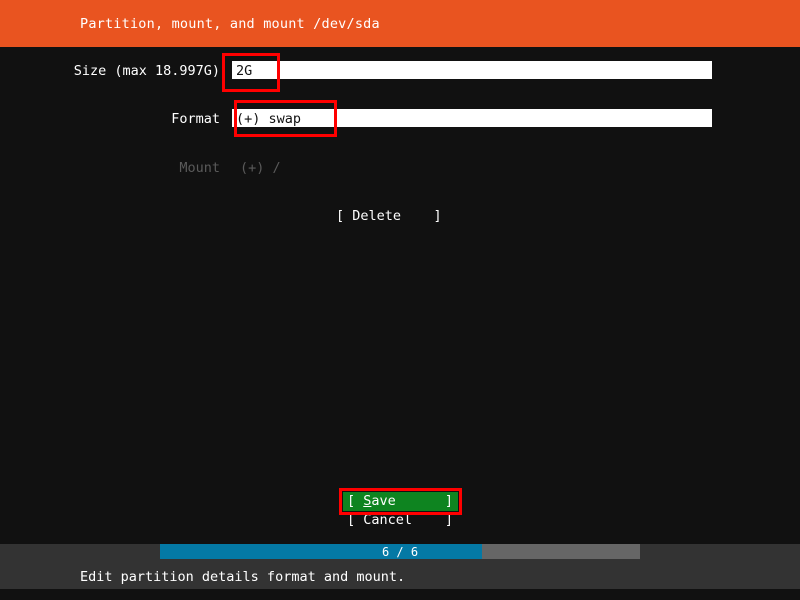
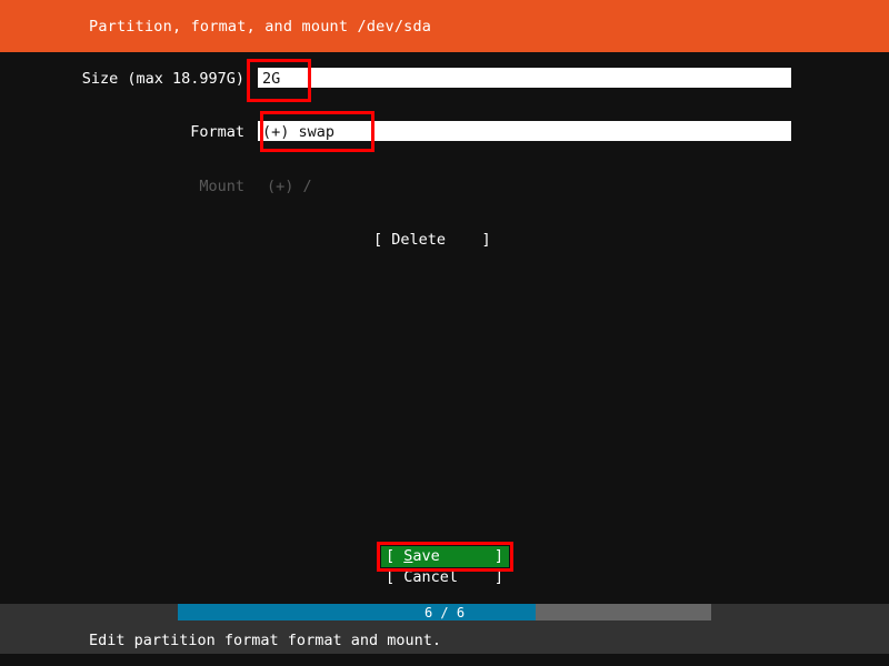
- Partition, mount, and mount /dev/sda
+ Partition, format, and mount /dev/sda
  Size (max 18.997G)
  2G
  Format
  (+) swap
  Mount
  (+) /
  [ Delete ]
  [ Save
  ]
  [ Cancel
  ]
  6 / 6
- Edit partition details format and mount.
+ Edit partition format format and mount.
